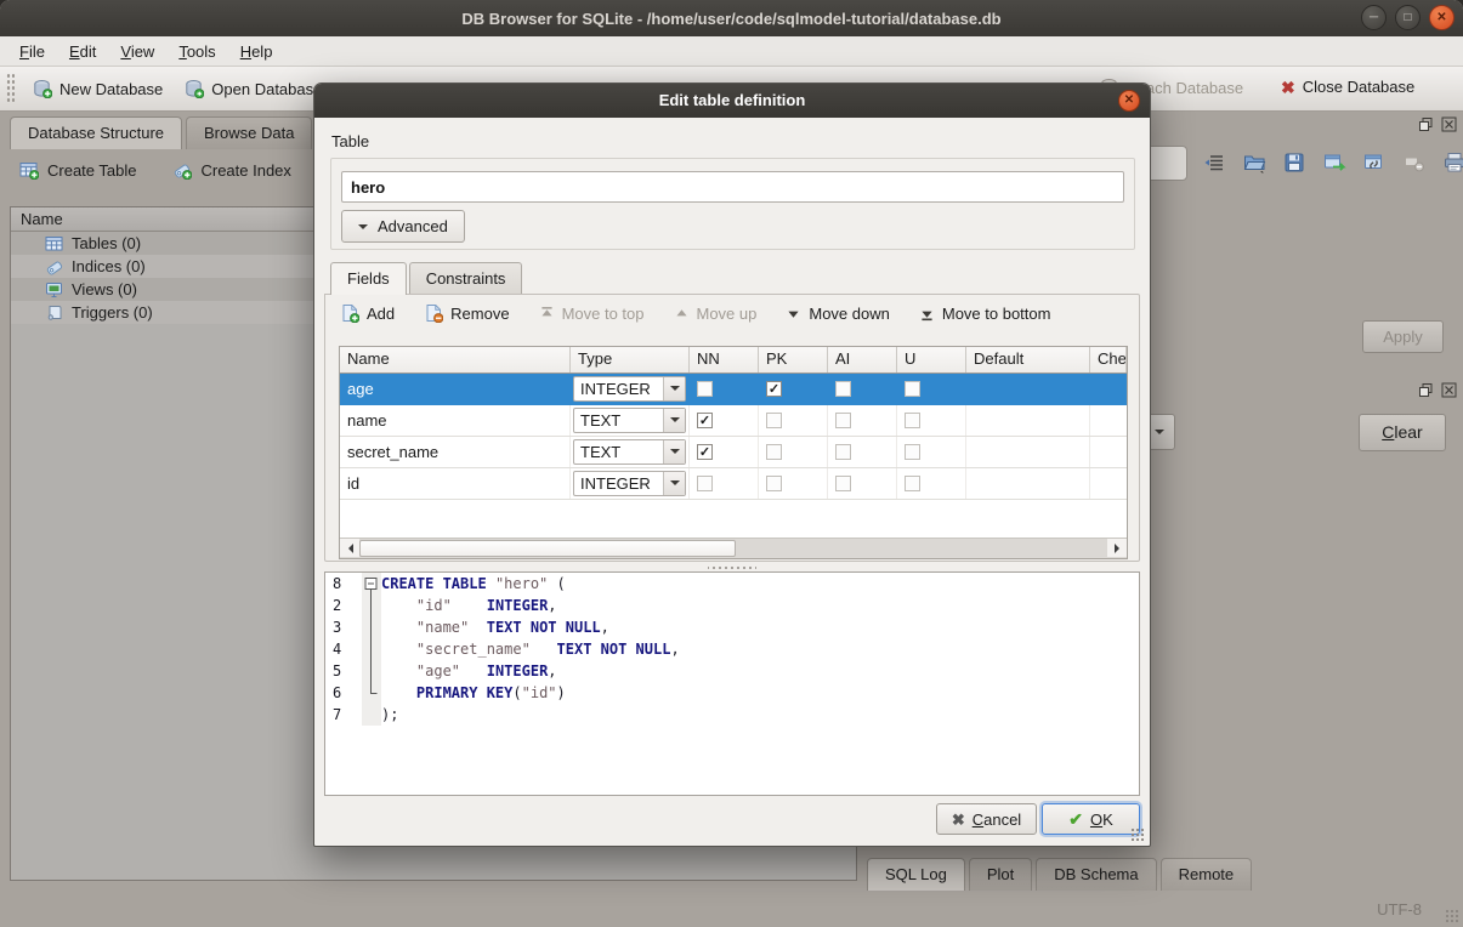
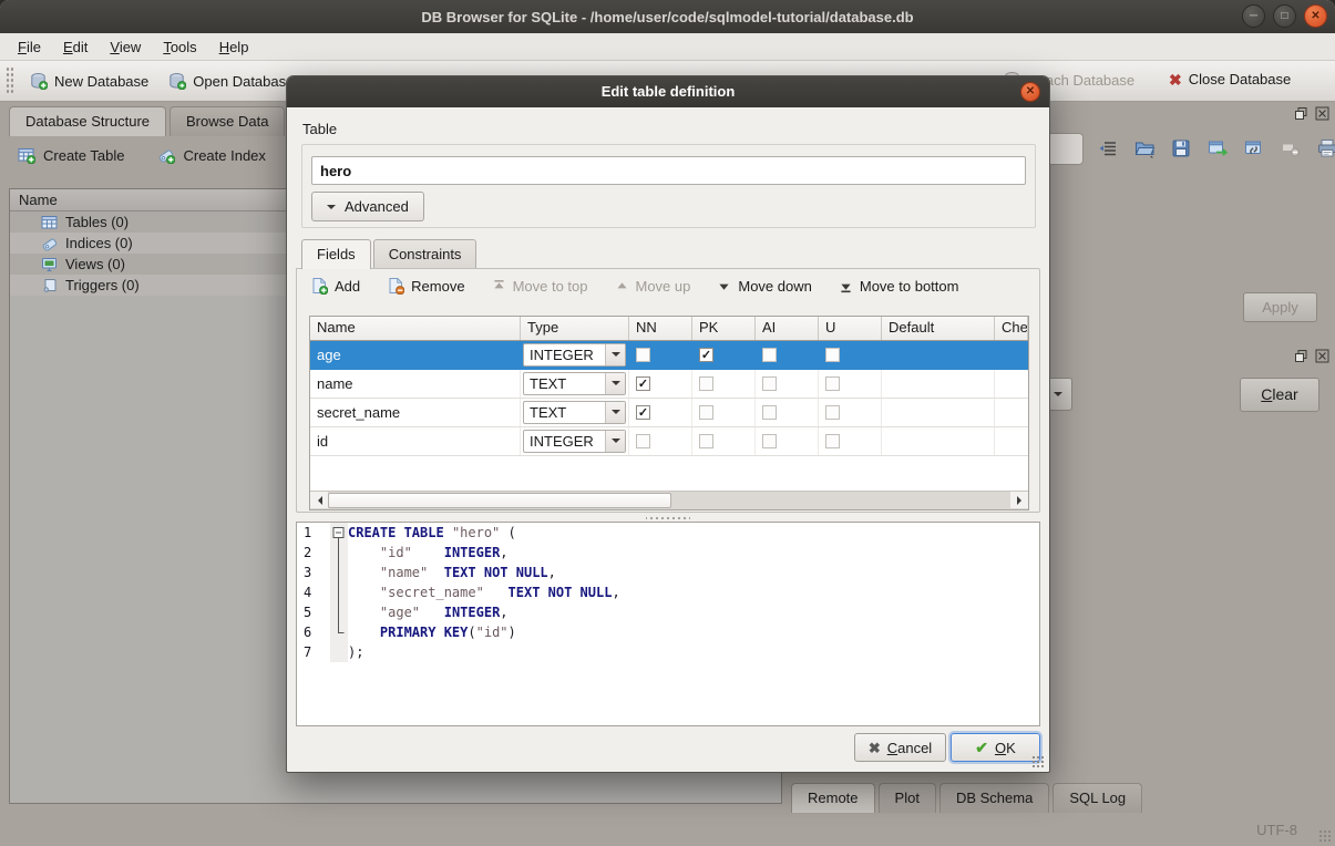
  DB Browser for SQLite - /home/user/code/sqlmodel-tutorial/database.db
  ─
  □
  ✕
  File
  Edit
  View
  Tools
  Help
  New Database
  Open Databas
  ch Database
  ✖
  Close Database
  Database Structure
  Browse Data
  Create Table
  Create Index
  Name
  Tables (0)
  Indices (0)
  Views (0)
  Triggers (0)
  Apply
  Clear
- SQL Log
+ Remote
  Plot
  DB Schema
- Remote
+ SQL Log
  UTF-8
  Edit table definition
  ✕
  Table
  hero
  Advanced
  Fields
  Constraints
  Add
  Remove
  Move to top
  Move up
  Move down
  Move to bottom
  Name
  Type
  NN
  PK
  AI
  U
  Default
  age
  INTEGER
  ✓
  name
  TEXT
  ✓
  secret_name
  TEXT
  ✓
  id
  INTEGER
- 8
+ 1
  CREATE TABLE "hero" (
  2
  "id" INTEGER,
  3
  "name" TEXT NOT NULL,
  4
  "secret_name" TEXT NOT NULL,
  5
  "age" INTEGER,
  6
  PRIMARY KEY("id")
  7
  );
  ✖
  Cancel
  ✔
  OK
